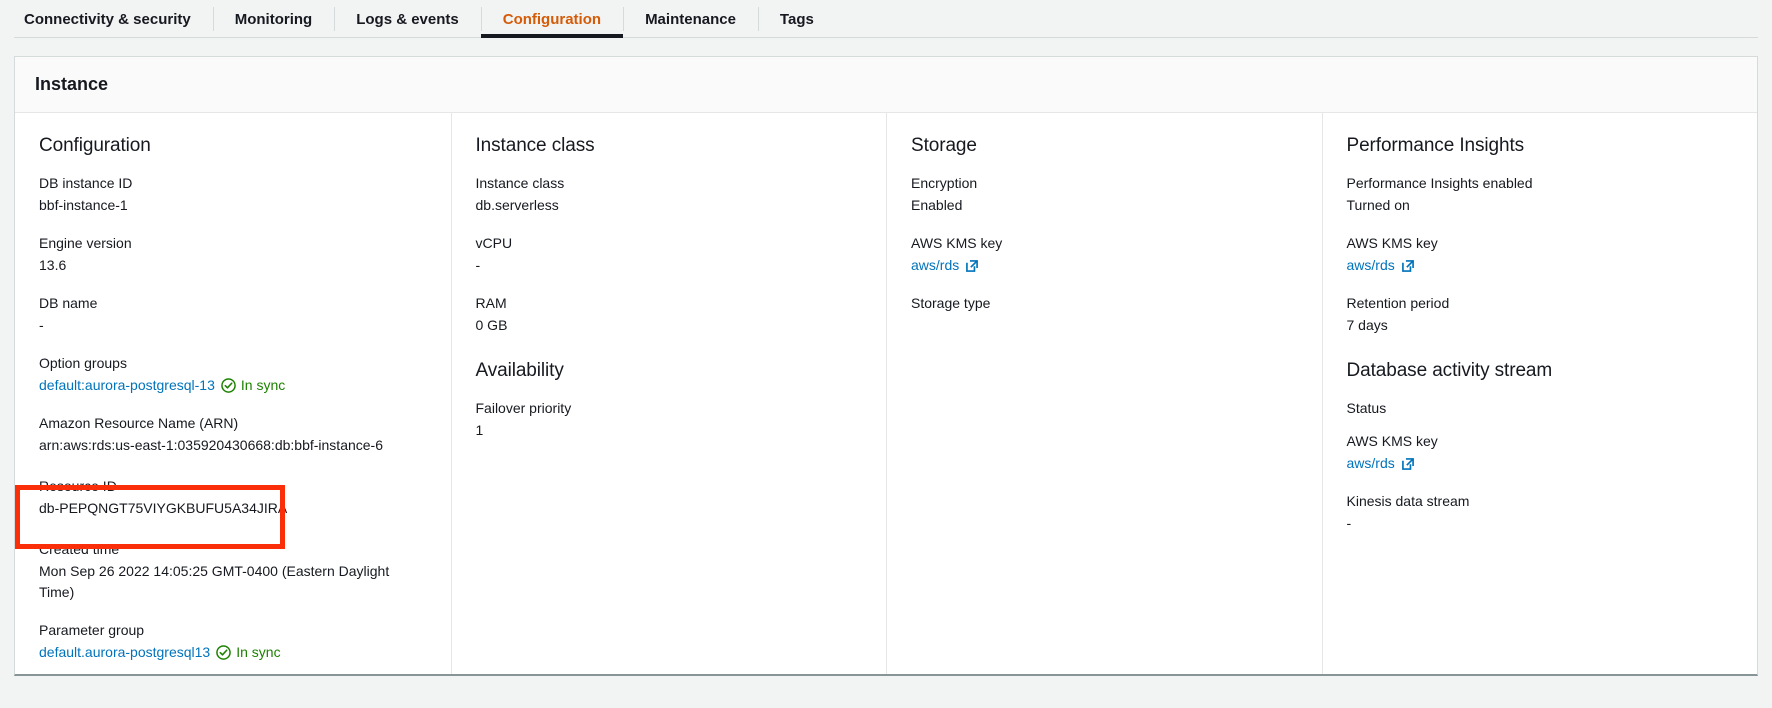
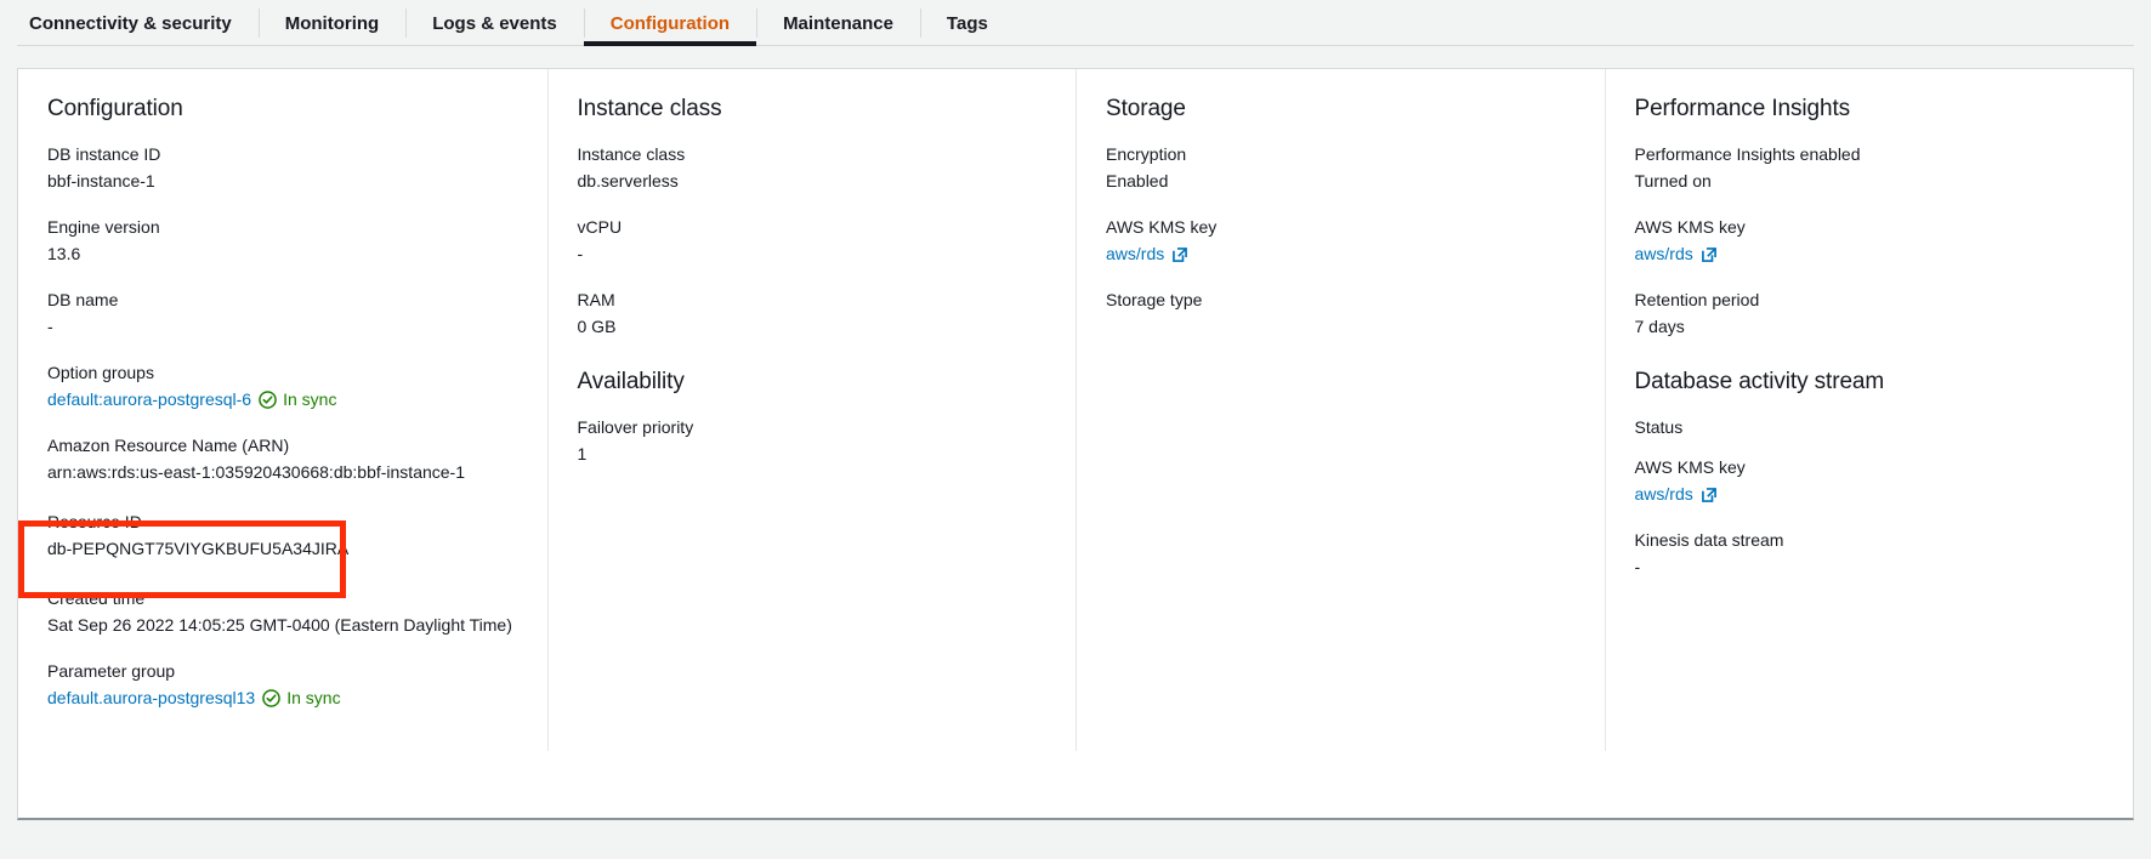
  Connectivity & security
  Monitoring
  Logs & events
  Configuration
  Maintenance
  Tags
- Instance
  Configuration
  DB instance ID
  bbf-instance-1
  Engine version
  13.6
  DB name
  -
  Option groups
- default:aurora-postgresql-13
+ default:aurora-postgresql-6
  In sync
  Amazon Resource Name (ARN)
- arn:aws:rds:us-east-1:035920430668:db:bbf-instance-6
+ arn:aws:rds:us-east-1:035920430668:db:bbf-instance-1
  Resource ID
  db-PEPQNGT75VIYGKBUFU5A34JIRA
  Created time
- Mon Sep 26 2022 14:05:25 GMT-0400 (Eastern Daylight Time)
+ Sat Sep 26 2022 14:05:25 GMT-0400 (Eastern Daylight Time)
  Parameter group
  default.aurora-postgresql13
  In sync
  Instance class
  Instance class
  db.serverless
  vCPU
  -
  RAM
  0 GB
  Availability
  Failover priority
  1
  Storage
  Encryption
  Enabled
  AWS KMS key
  aws/rds
  Storage type
  Performance Insights
  Performance Insights enabled
  Turned on
  AWS KMS key
  aws/rds
  Retention period
  7 days
  Database activity stream
  Status
  AWS KMS key
  aws/rds
  Kinesis data stream
  -
